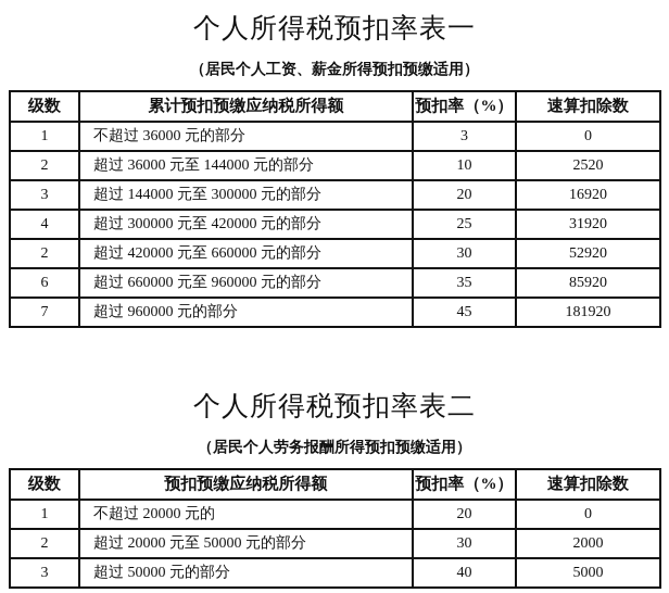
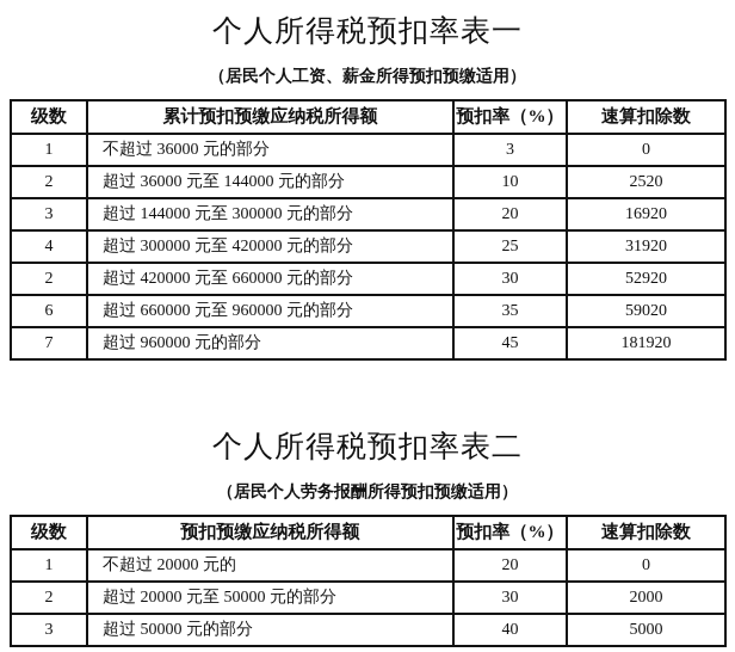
  个人所得税预扣率表一
  （居民个人工资、薪金所得预扣预缴适用）
  级数	累计预扣预缴应纳税所得额	预扣率（%）	速算扣除数
  1	不超过 36000 元的部分	3	0
  2	超过 36000 元至 144000 元的部分	10	2520
  3	超过 144000 元至 300000 元的部分	20	16920
  4	超过 300000 元至 420000 元的部分	25	31920
  2	超过 420000 元至 660000 元的部分	30	52920
- 6	超过 660000 元至 960000 元的部分	35	85920
+ 6	超过 660000 元至 960000 元的部分	35	59020
  7	超过 960000 元的部分	45	181920
  个人所得税预扣率表二
  （居民个人劳务报酬所得预扣预缴适用）
  级数	预扣预缴应纳税所得额	预扣率（%）	速算扣除数
  1	不超过 20000 元的	20	0
  2	超过 20000 元至 50000 元的部分	30	2000
  3	超过 50000 元的部分	40	5000
